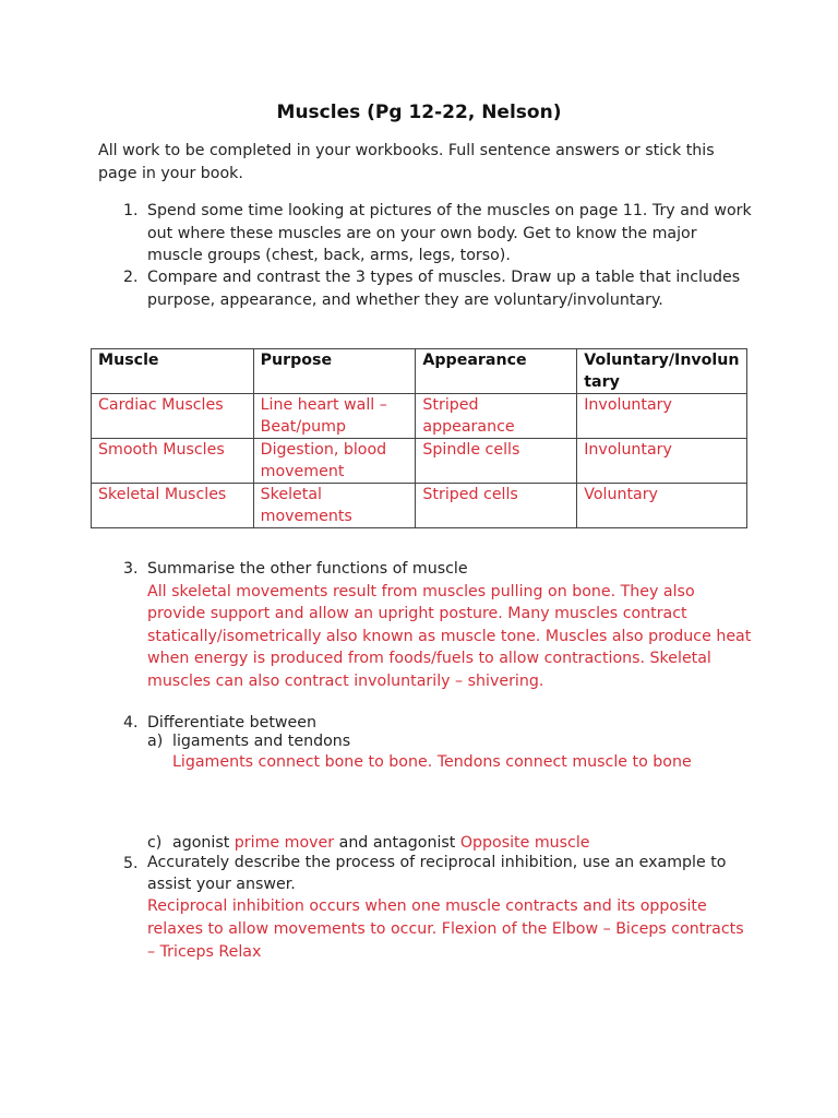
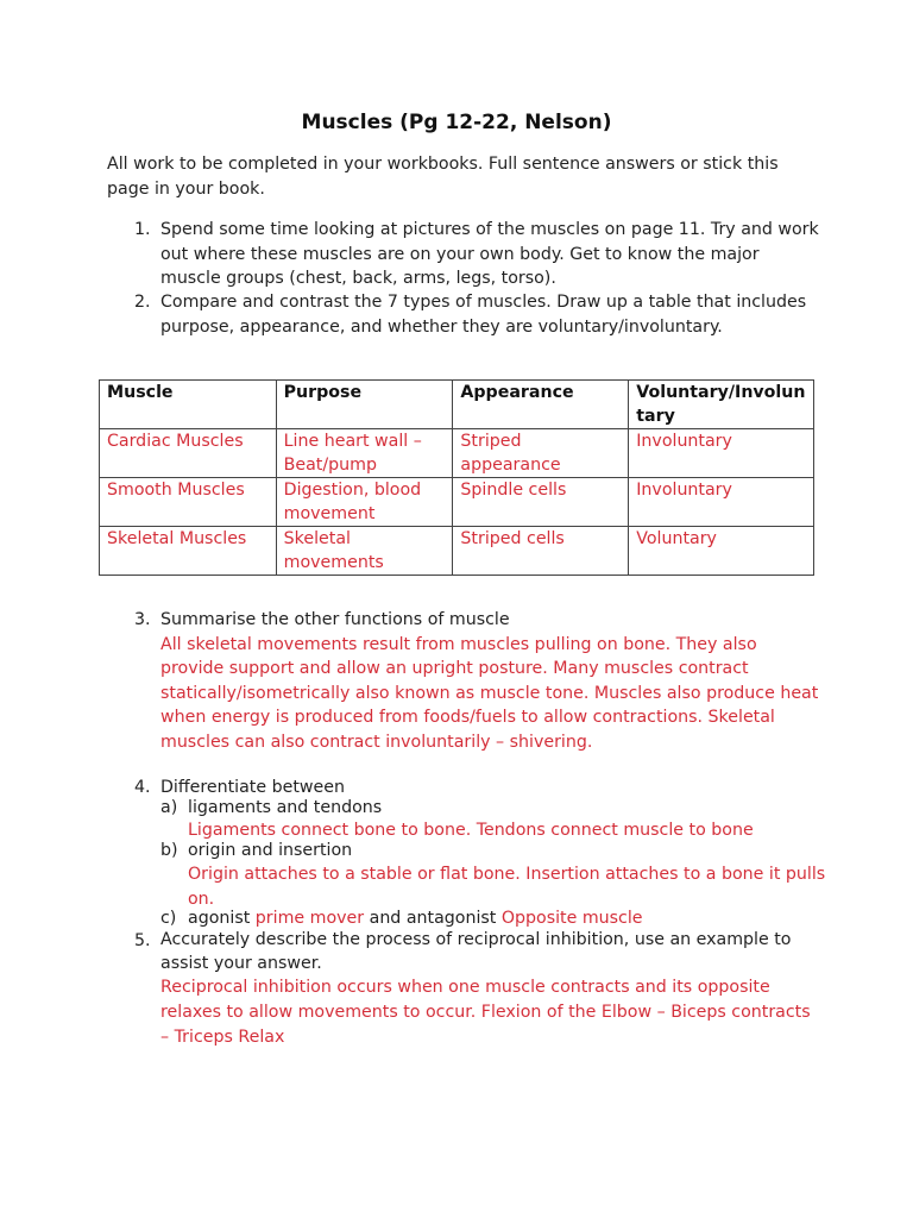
  Muscles (Pg 12-22, Nelson)
  All work to be completed in your workbooks. Full sentence answers or stick this page in your book.
  1.
  Spend some time looking at pictures of the muscles on page 11. Try and work out where these muscles are on your own body. Get to know the major muscle groups (chest, back, arms, legs, torso).
  2.
- Compare and contrast the 3 types of muscles. Draw up a table that includes purpose, appearance, and whether they are voluntary/involuntary.
+ Compare and contrast the 7 types of muscles. Draw up a table that includes purpose, appearance, and whether they are voluntary/involuntary.
  Muscle	Purpose	Appearance	Voluntary/Involuntary
  Cardiac Muscles	Line heart wall – Beat/pump	Striped appearance	Involuntary
  Smooth Muscles	Digestion, blood movement	Spindle cells	Involuntary
  Skeletal Muscles	Skeletal movements	Striped cells	Voluntary
  3.
  Summarise the other functions of muscle
  All skeletal movements result from muscles pulling on bone. They also provide support and allow an upright posture. Many muscles contract statically/isometrically also known as muscle tone. Muscles also produce heat when energy is produced from foods/fuels to allow contractions. Skeletal muscles can also contract involuntarily – shivering.
  4.
  Differentiate between
  a)
  ligaments and tendons
  Ligaments connect bone to bone. Tendons connect muscle to bone
+ b)
+ origin and insertion
+ Origin attaches to a stable or flat bone. Insertion attaches to a bone it pulls on.
  c)
  agonist prime mover and antagonist Opposite muscle
  5.
  Accurately describe the process of reciprocal inhibition, use an example to assist your answer.
  Reciprocal inhibition occurs when one muscle contracts and its opposite relaxes to allow movements to occur. Flexion of the Elbow – Biceps contracts – Triceps Relax
